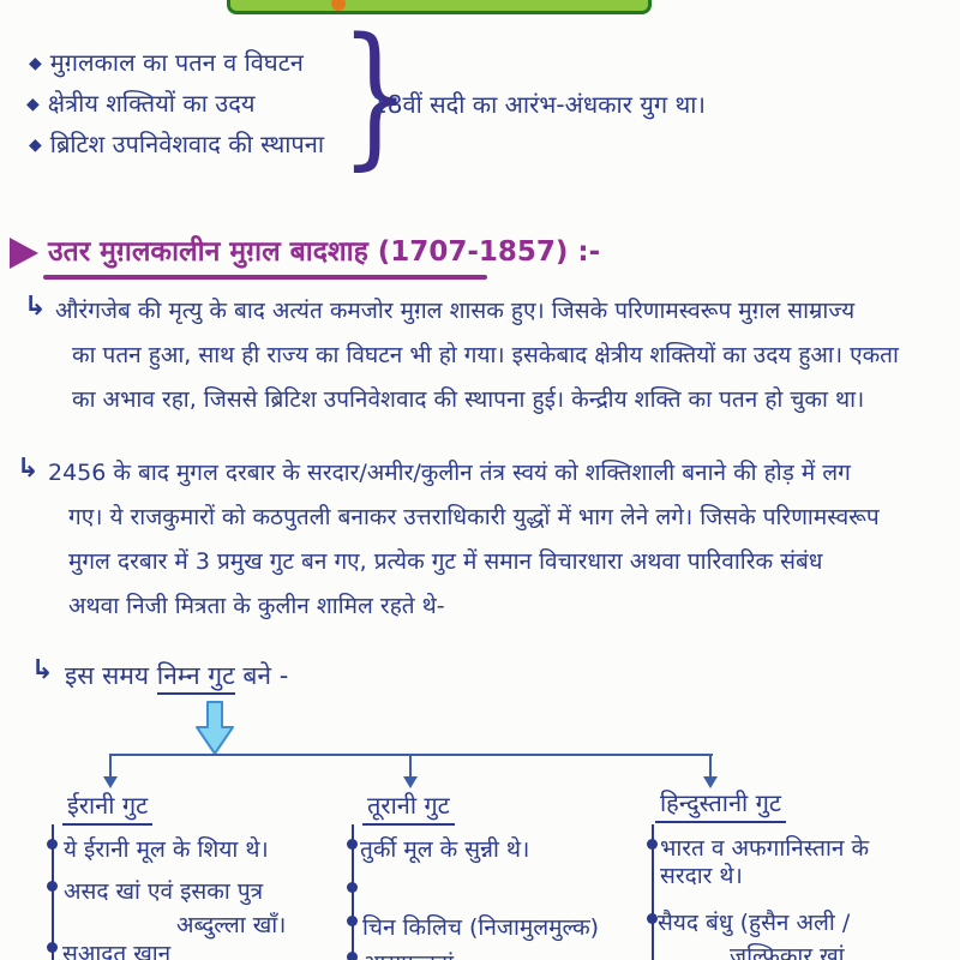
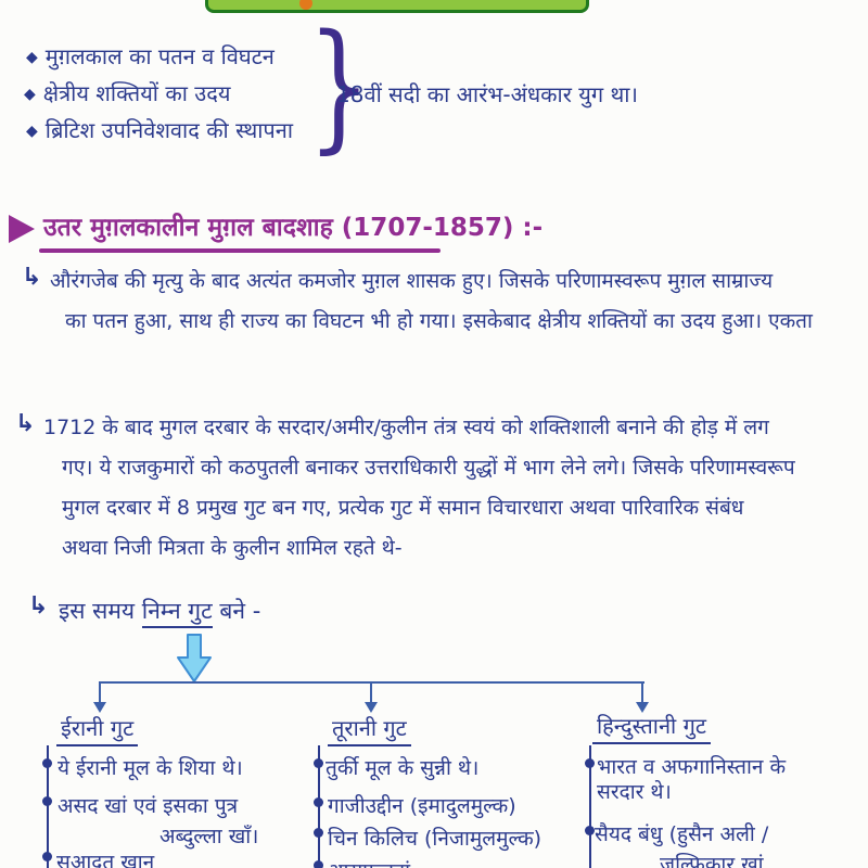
  ◆ मुग़लकाल का पतन व विघटन
  ◆ क्षेत्रीय शक्तियों का उदय
  ◆ ब्रिटिश उपनिवेशवाद की स्थापना
  }
  18वीं सदी का आरंभ-अंधकार युग था।
  उतर मुग़लकालीन मुग़ल बादशाह (1707-1857) :-
  ↳
  औरंगजेब की मृत्यु के बाद अत्यंत कमजोर मुग़ल शासक हुए। जिसके परिणामस्वरूप मुग़ल साम्राज्य
  का पतन हुआ, साथ ही राज्य का विघटन भी हो गया। इसकेबाद क्षेत्रीय शक्तियों का उदय हुआ। एकता
- का अभाव रहा, जिससे ब्रिटिश उपनिवेशवाद की स्थापना हुई। केन्द्रीय शक्ति का पतन हो चुका था।
  ↳
- 2456 के बाद मुगल दरबार के सरदार/अमीर/कुलीन तंत्र स्वयं को शक्तिशाली बनाने की होड़ में लग
+ 1712 के बाद मुगल दरबार के सरदार/अमीर/कुलीन तंत्र स्वयं को शक्तिशाली बनाने की होड़ में लग
  गए। ये राजकुमारों को कठपुतली बनाकर उत्तराधिकारी युद्धों में भाग लेने लगे। जिसके परिणामस्वरूप
- मुगल दरबार में 3 प्रमुख गुट बन गए, प्रत्येक गुट में समान विचारधारा अथवा पारिवारिक संबंध
+ मुगल दरबार में 8 प्रमुख गुट बन गए, प्रत्येक गुट में समान विचारधारा अथवा पारिवारिक संबंध
  अथवा निजी मित्रता के कुलीन शामिल रहते थे-
  ↳
  इस समय निम्न गुट बने -
  ईरानी गुट
  तूरानी गुट
  हिन्दुस्तानी गुट
  ये ईरानी मूल के शिया थे।
  असद खां एवं इसका पुत्र
  अब्दुल्ला खाँ।
  सआदत खान
  तुर्की मूल के सुन्नी थे।
+ गाजीउद्दीन (इमादुलमुल्क)
  चिन किलिच (निजामुलमुल्क)
  भारत व अफगानिस्तान के
  सरदार थे।
  सैयद बंधु (हुसैन अली /
  जुल्फिकार खां
